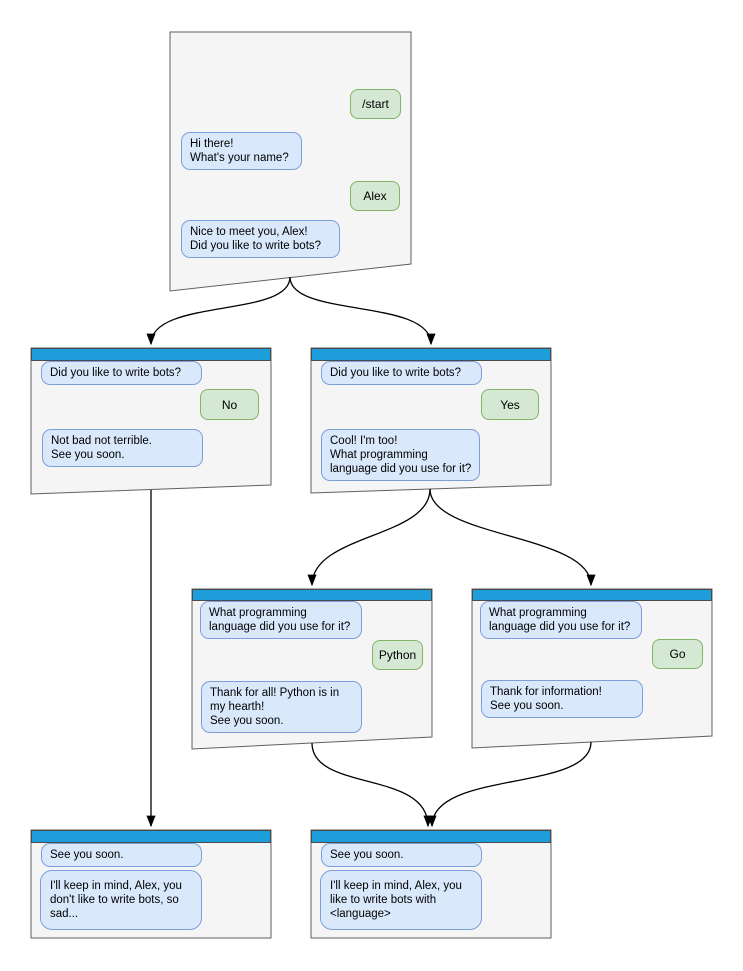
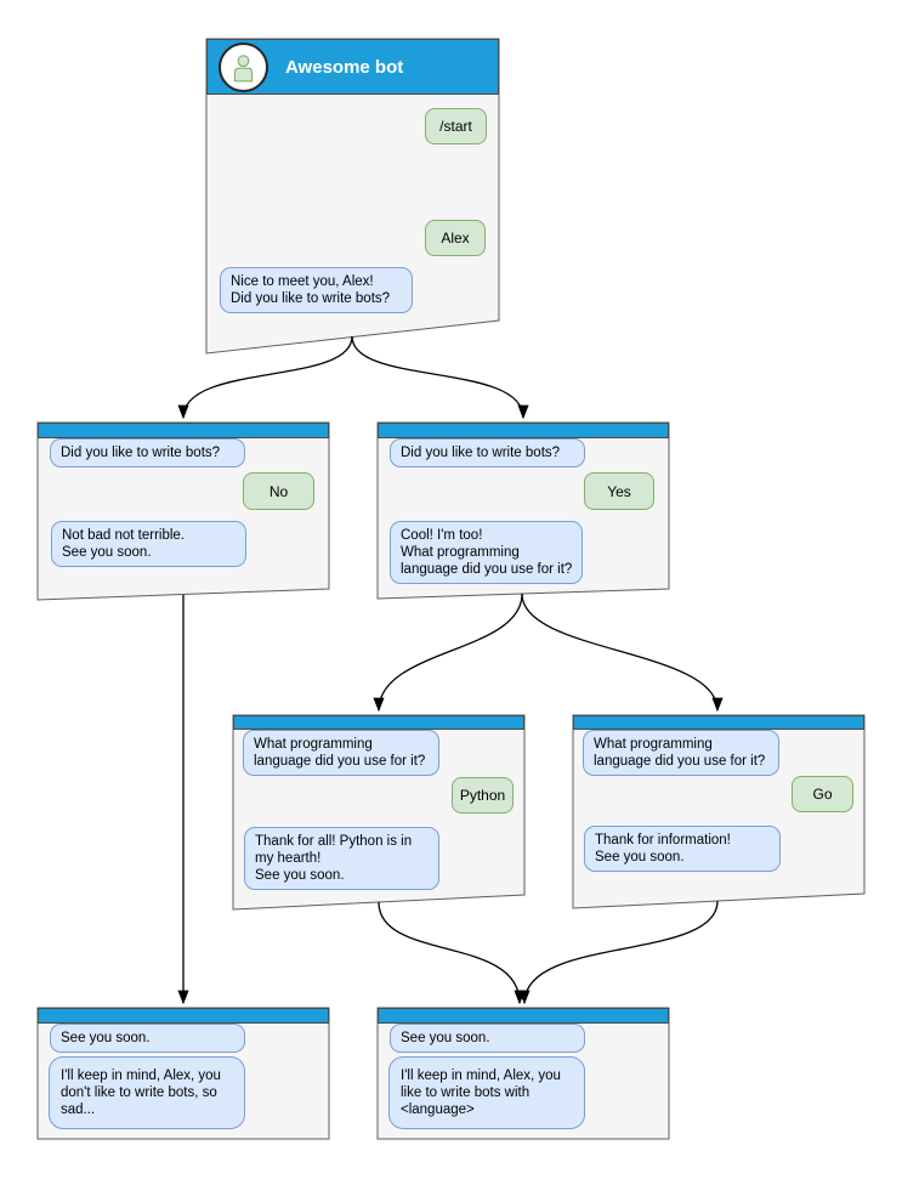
+ Awesome bot
  /start
- Hi there!
- What's your name?
  Alex
  Nice to meet you, Alex!
  Did you like to write bots?
  Did you like to write bots?
  No
  Not bad not terrible.
  See you soon.
  Did you like to write bots?
  Yes
  Cool! I'm too!
  What programming
  language did you use for it?
  What programming
  language did you use for it?
  Python
  Thank for all! Python is in
  my hearth!
  See you soon.
  What programming
  language did you use for it?
  Go
  Thank for information!
  See you soon.
  See you soon.
  I'll keep in mind, Alex, you
  don't like to write bots, so
  sad...
  See you soon.
  I'll keep in mind, Alex, you
  like to write bots with
  <language>
